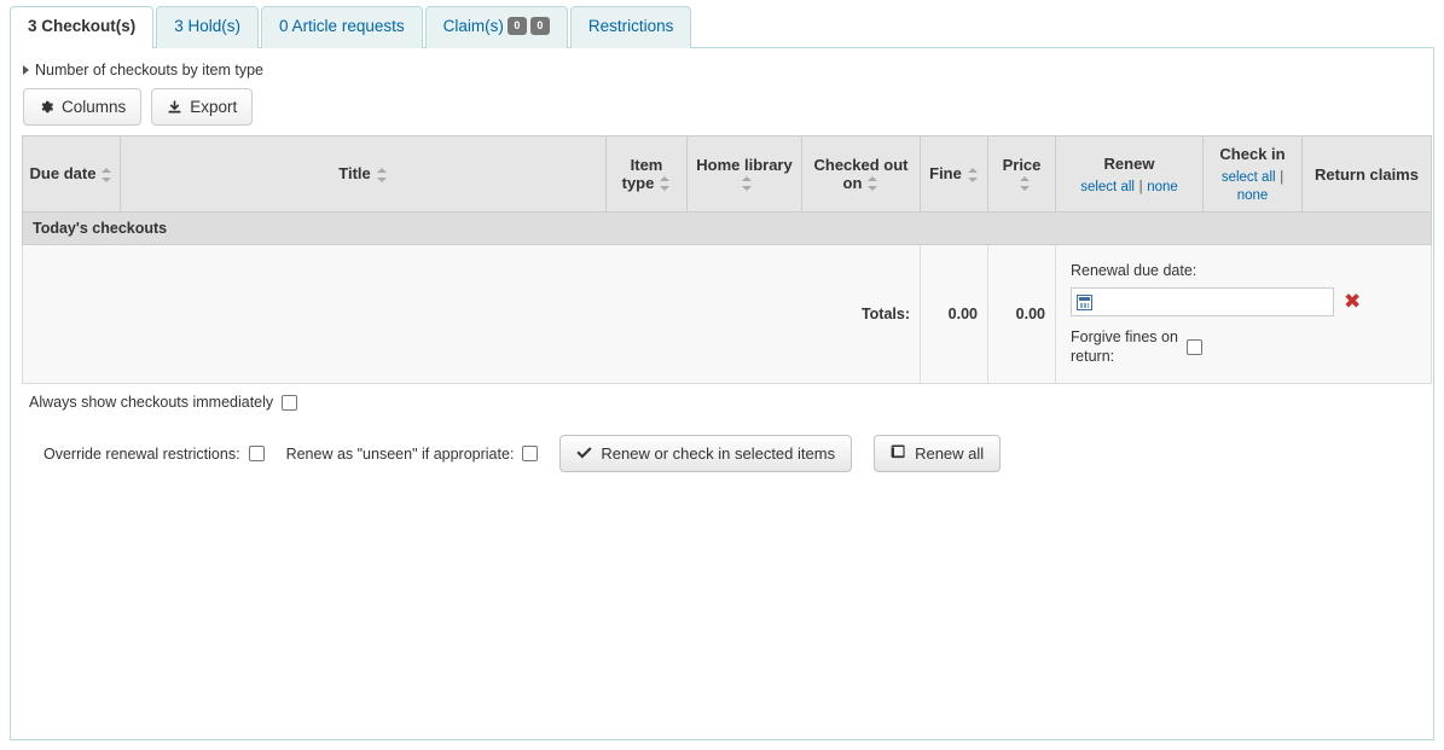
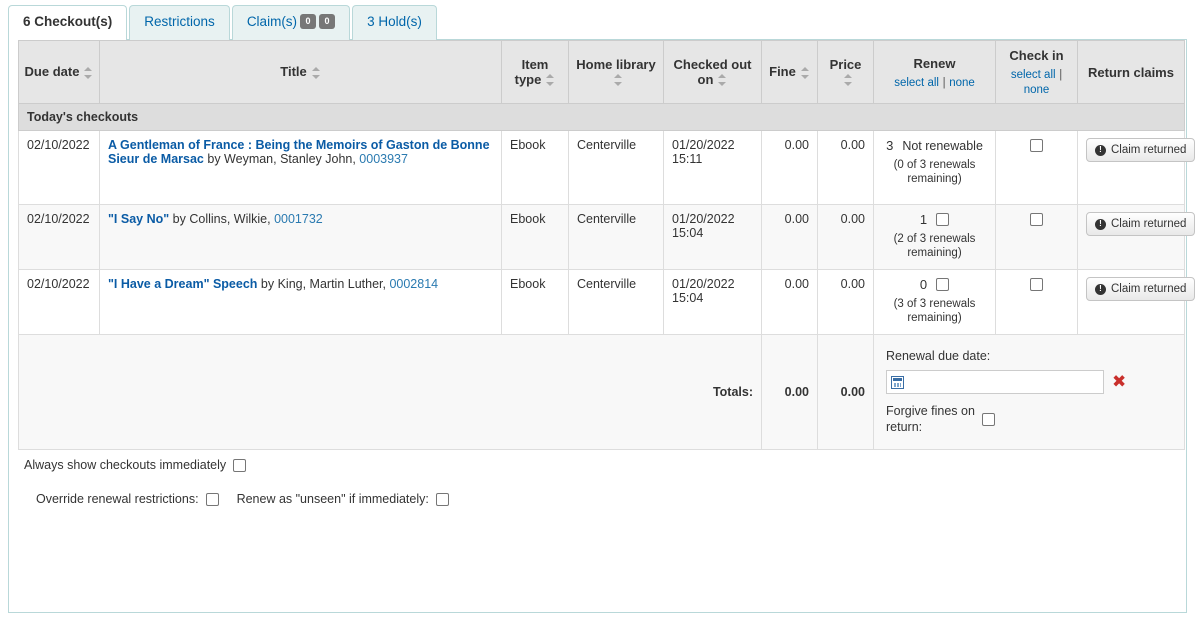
- 3 Checkout(s)
+ 6 Checkout(s)
- 3 Hold(s)
+ Restrictions
- 0 Article requests
  Claim(s) 0 0
- Restrictions
+ 3 Hold(s)
- Number of checkouts by item type
- Columns
- Export
  Due date	Title	Item type	Home library	Checked out on	Fine	Price	Renew select all | none	Check in select all | none	Return claims
  Today's checkouts
+ 02/10/2022	A Gentleman of France : Being the Memoirs of Gaston de Bonne Sieur de Marsac by Weyman, Stanley John, 0003937	Ebook	Centerville	01/20/2022 15:11	0.00	0.00	3 Not renewable (0 of 3 renewals remaining)		! Claim returned
+ 02/10/2022	"I Say No" by Collins, Wilkie, 0001732	Ebook	Centerville	01/20/2022 15:04	0.00	0.00	1 (2 of 3 renewals remaining)		! Claim returned
+ 02/10/2022	"I Have a Dream" Speech by King, Martin Luther, 0002814	Ebook	Centerville	01/20/2022 15:04	0.00	0.00	0 (3 of 3 renewals remaining)		! Claim returned
  Totals:	0.00	0.00	Renewal due date: ✖ Forgive fines on return:
  Always show checkouts immediately
  Override renewal restrictions:
- Renew as "unseen" if appropriate:
+ Renew as "unseen" if immediately:
- Renew or check in selected items
- Renew all
